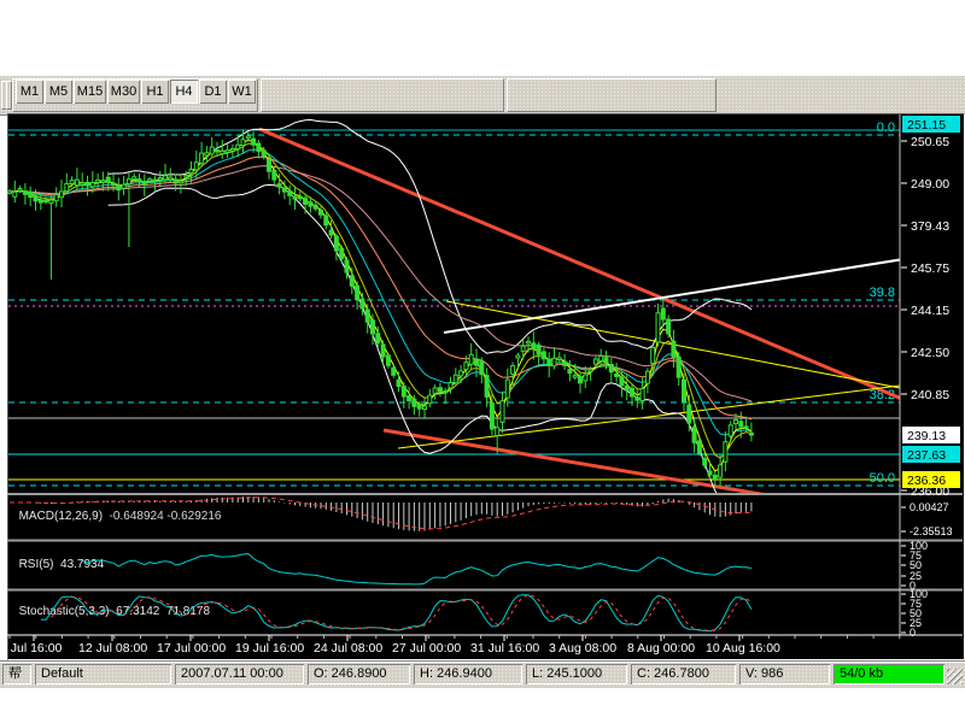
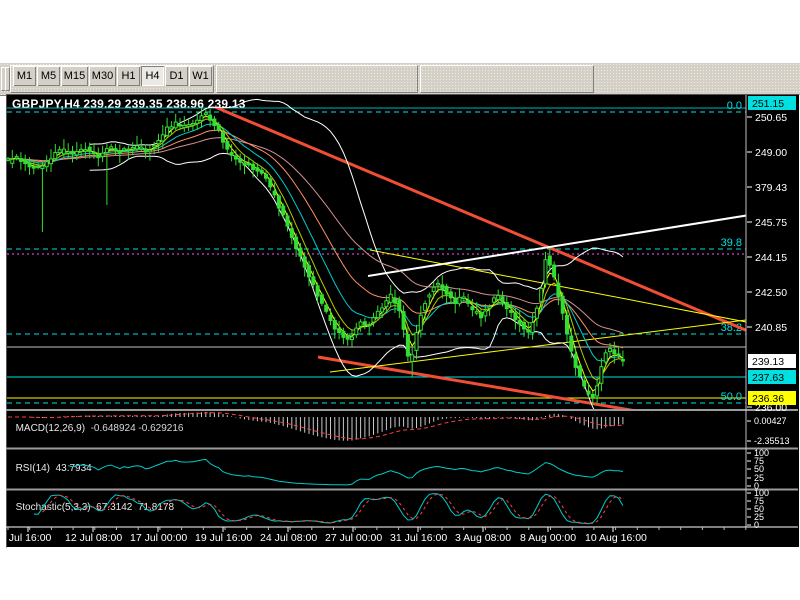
  M1
  M5
  M15
  M30
  H1
  H4
  D1
  W1
+ GBPJPY,H4 239.29 239.35 238.96 239.13
  MACD(12,26,9) -0.648924 -0.629216
- RSI(5) 43.7934
+ RSI(14) 43.7934
  Stochastic(5,3) 63142 71.878
  0.0
  39.8
  38.
  50.0
  250.65
  249.00
  379.43
  245.75
  244.15
  242.50
  240.85
  236.00
  251.15
  239.13
  237.63
  236.36
  0.00427
  -2.35513
  100
  75
  50
  25
  0
  100
  75
  50
  25
  0
  9 Jul 16:00
  12 Jul 08:00
  17 Jul 00:00
  19 Jul 16:00
  24 Jul 08:00
  27 Jul 00:00
  31 Jul 16:00
  3 Aug 08:00
  8 Aug 00:00
  10 Aug 16:00
- 帮
- Default
- 2007.07.11 00:00
- O: 246.8900
- H: 246.9400
- L: 245.1000
- C: 246.7800
- V: 986
- 54/0 kb
